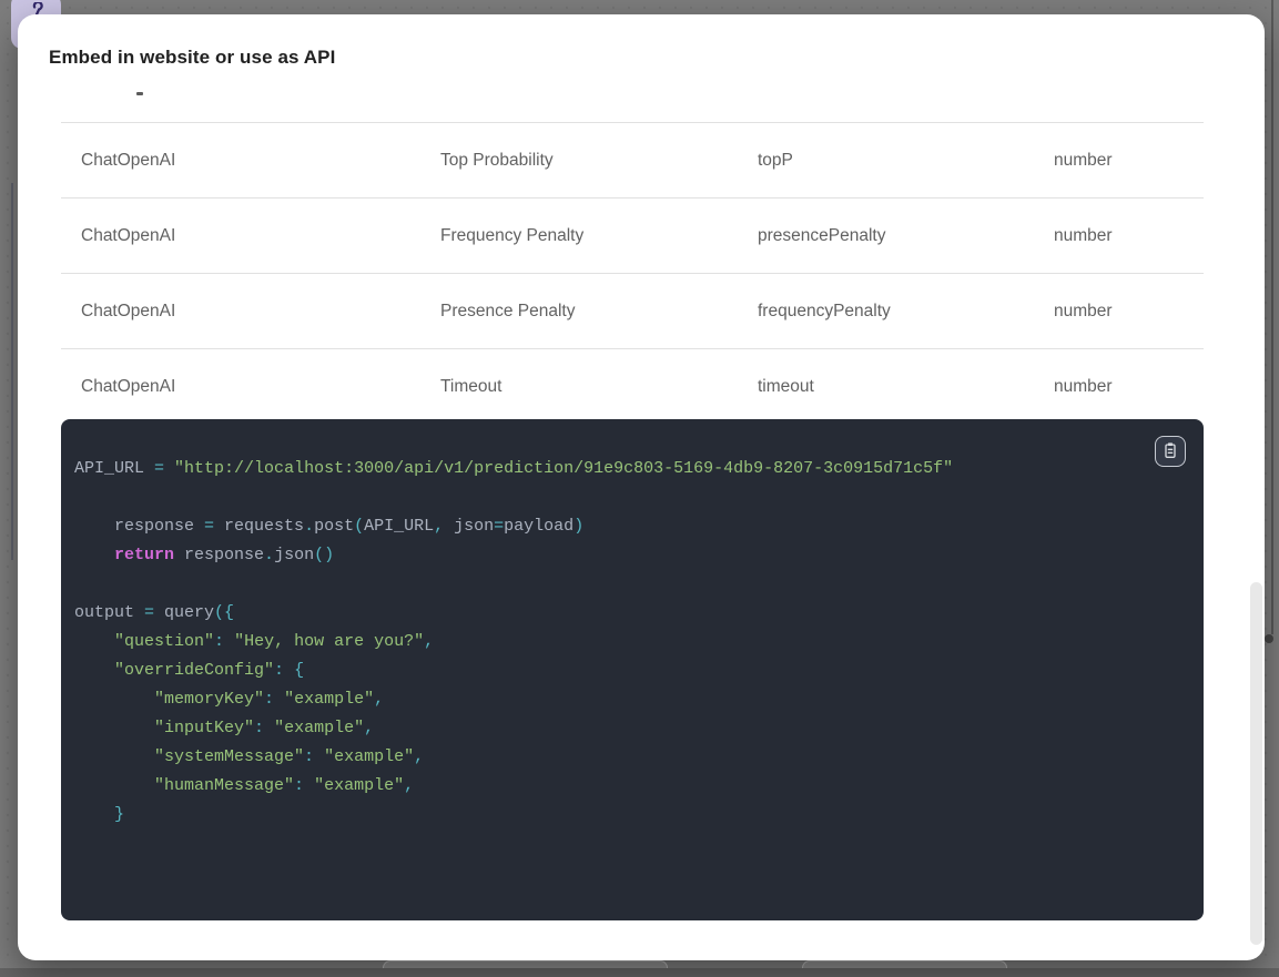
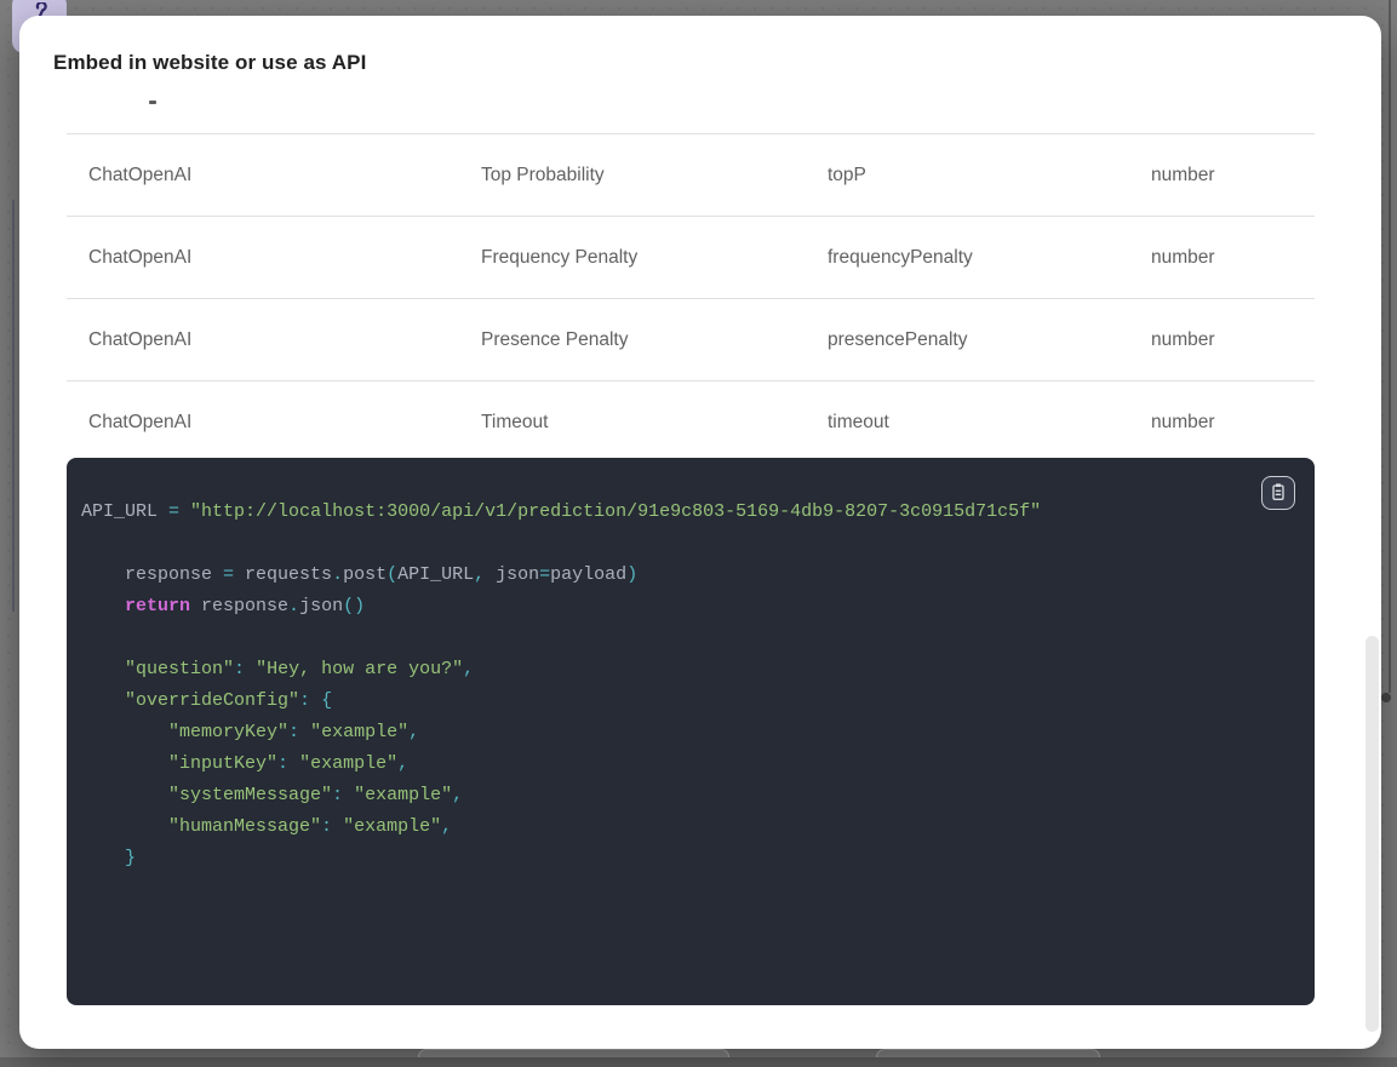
  Embed in website or use as API
  ChatOpenAI
  Top Probability
  topP
  number
  ChatOpenAI
  Frequency Penalty
- presencePenalty
+ frequencyPenalty
  number
  ChatOpenAI
  Presence Penalty
- frequencyPenalty
+ presencePenalty
  number
  ChatOpenAI
  Timeout
  timeout
  number
  API_URL = "http://localhost:3000/api/v1/prediction/91e9c803-5169-4db9-8207-3c0915d71c5f"
  response = requests.post(API_URL, json=payload)
  return response.json()
- output = query({
  "question": "Hey, how are you?",
  "overrideConfig": {
  "memoryKey": "example",
  "inputKey": "example",
  "systemMessage": "example",
  "humanMessage": "example",
  }
